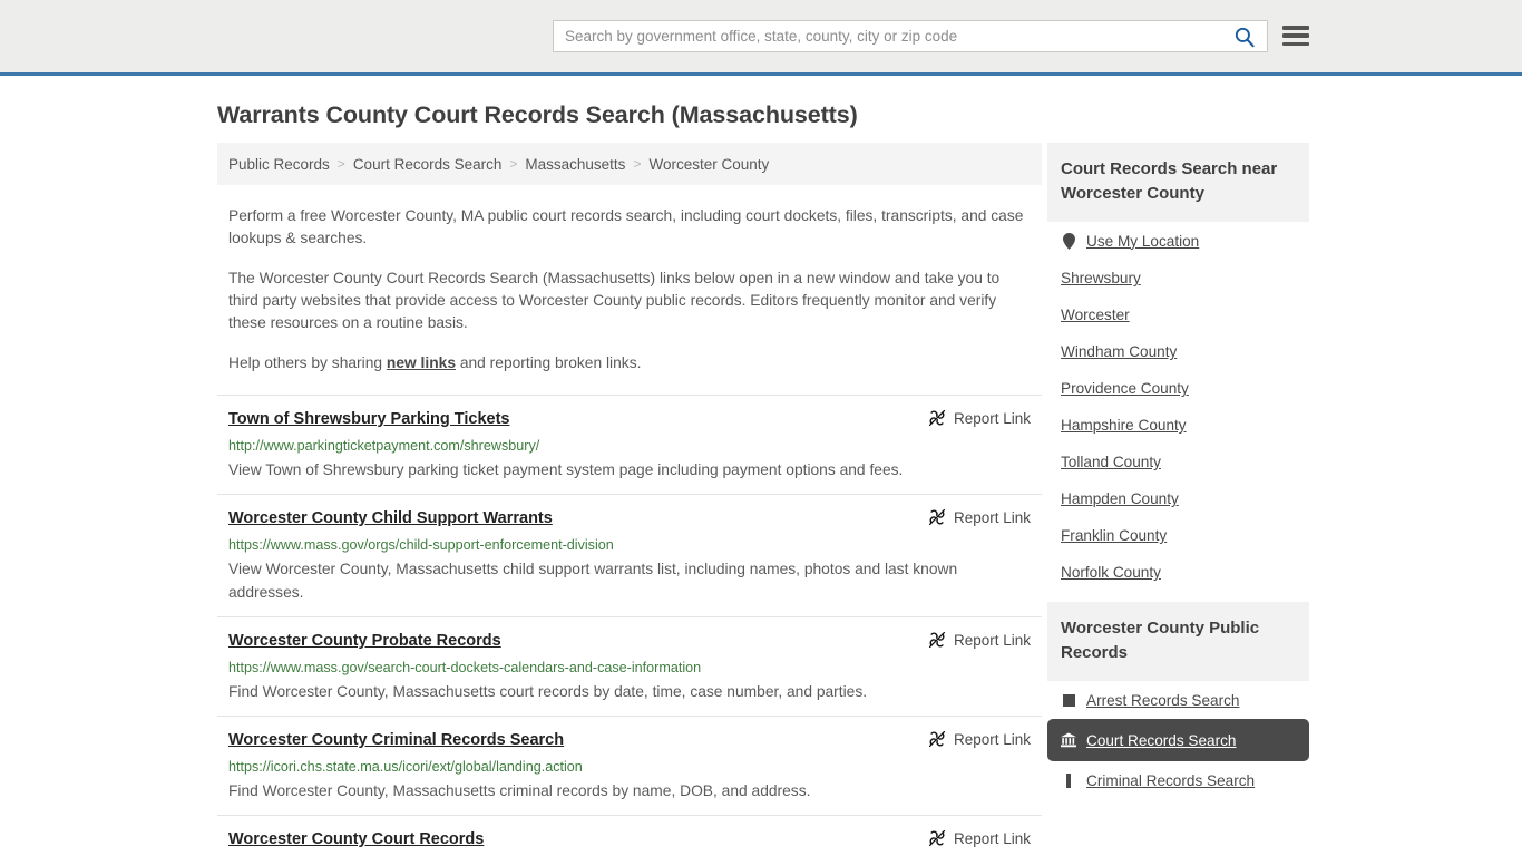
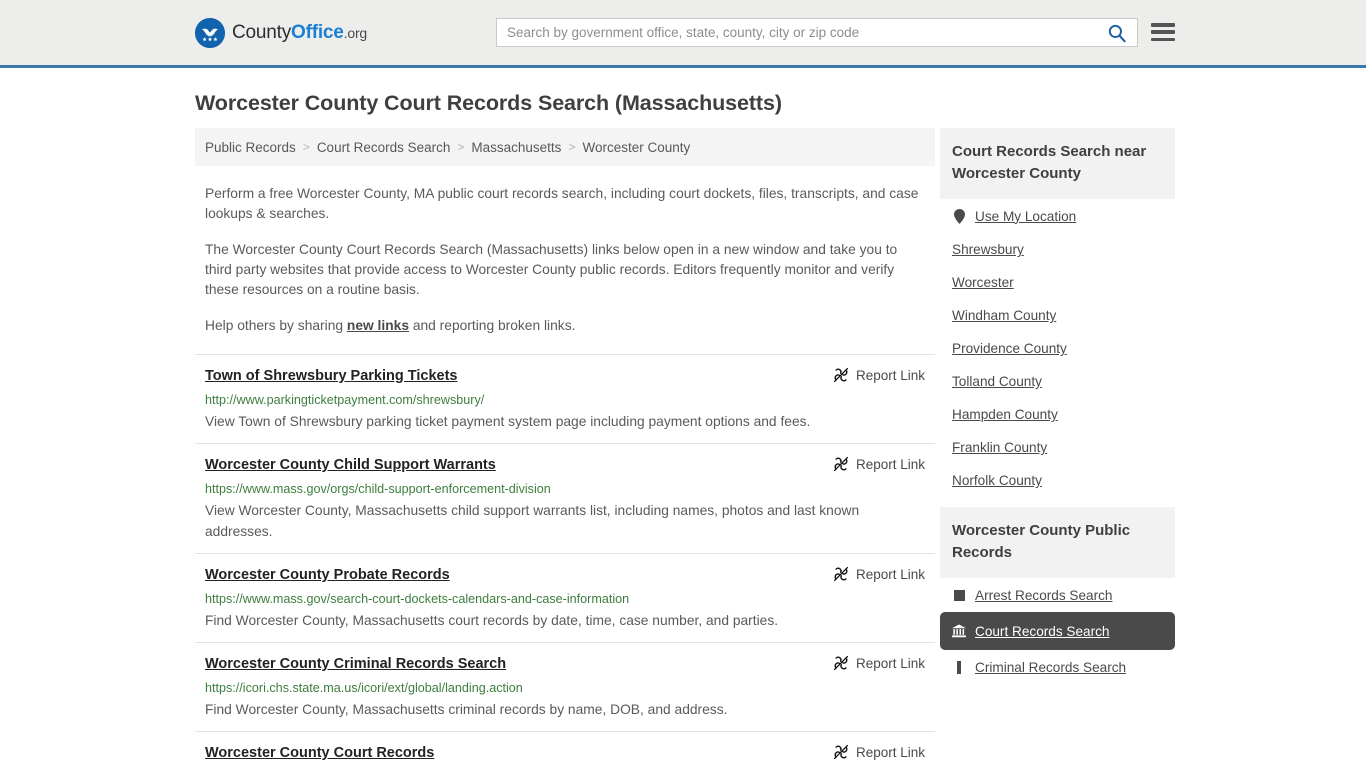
+ CountyOffice.org
  Search by government office, state, county, city or zip code
- Warrants County Court Records Search (Massachusetts)
+ Worcester County Court Records Search (Massachusetts)
  Public Records
  >
  Court Records Search
  >
  Massachusetts
  >
  Worcester County
  Perform a free Worcester County, MA public court records search, including court dockets, files, transcripts, and case lookups & searches.
  The Worcester County Court Records Search (Massachusetts) links below open in a new window and take you to third party websites that provide access to Worcester County public records. Editors frequently monitor and verify these resources on a routine basis.
  Help others by sharing new links and reporting broken links.
  Town of Shrewsbury Parking Tickets
  Report Link
  http://www.parkingticketpayment.com/shrewsbury/
  View Town of Shrewsbury parking ticket payment system page including payment options and fees.
  Worcester County Child Support Warrants
  Report Link
  https://www.mass.gov/orgs/child-support-enforcement-division
  View Worcester County, Massachusetts child support warrants list, including names, photos and last known addresses.
  Worcester County Probate Records
  Report Link
  https://www.mass.gov/search-court-dockets-calendars-and-case-information
  Find Worcester County, Massachusetts court records by date, time, case number, and parties.
  Worcester County Criminal Records Search
  Report Link
  https://icori.chs.state.ma.us/icori/ext/global/landing.action
  Find Worcester County, Massachusetts criminal records by name, DOB, and address.
  Worcester County Court Records
  Report Link
  Court Records Search near Worcester County
  Use My Location
  Shrewsbury
  Worcester
  Windham County
  Providence County
- Hampshire County
  Tolland County
  Hampden County
  Franklin County
  Norfolk County
  Worcester County Public Records
  Arrest Records Search
  Court Records Search
  Criminal Records Search
